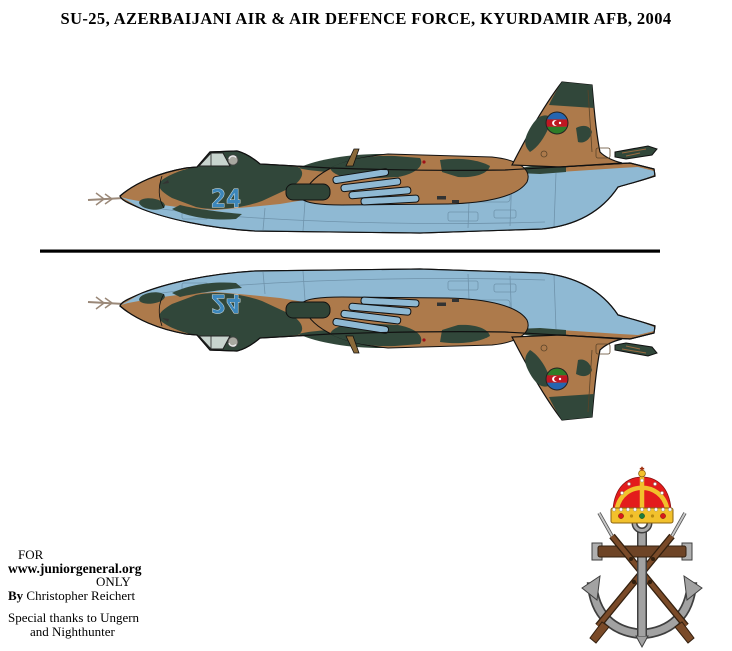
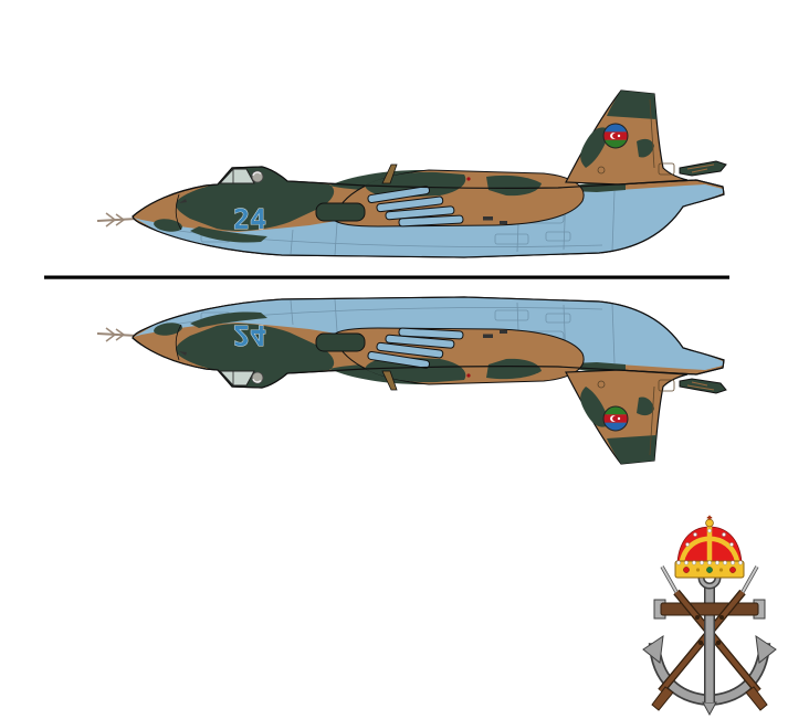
- SU-25, AZERBAIJANI AIR & AIR DEFENCE FORCE, KYURDAMIR AFB, 2004
- FOR
- www.juniorgeneral.org
- ONLY
- By Christopher Reichert
- Special thanks to Ungern
- and Nighthunter
